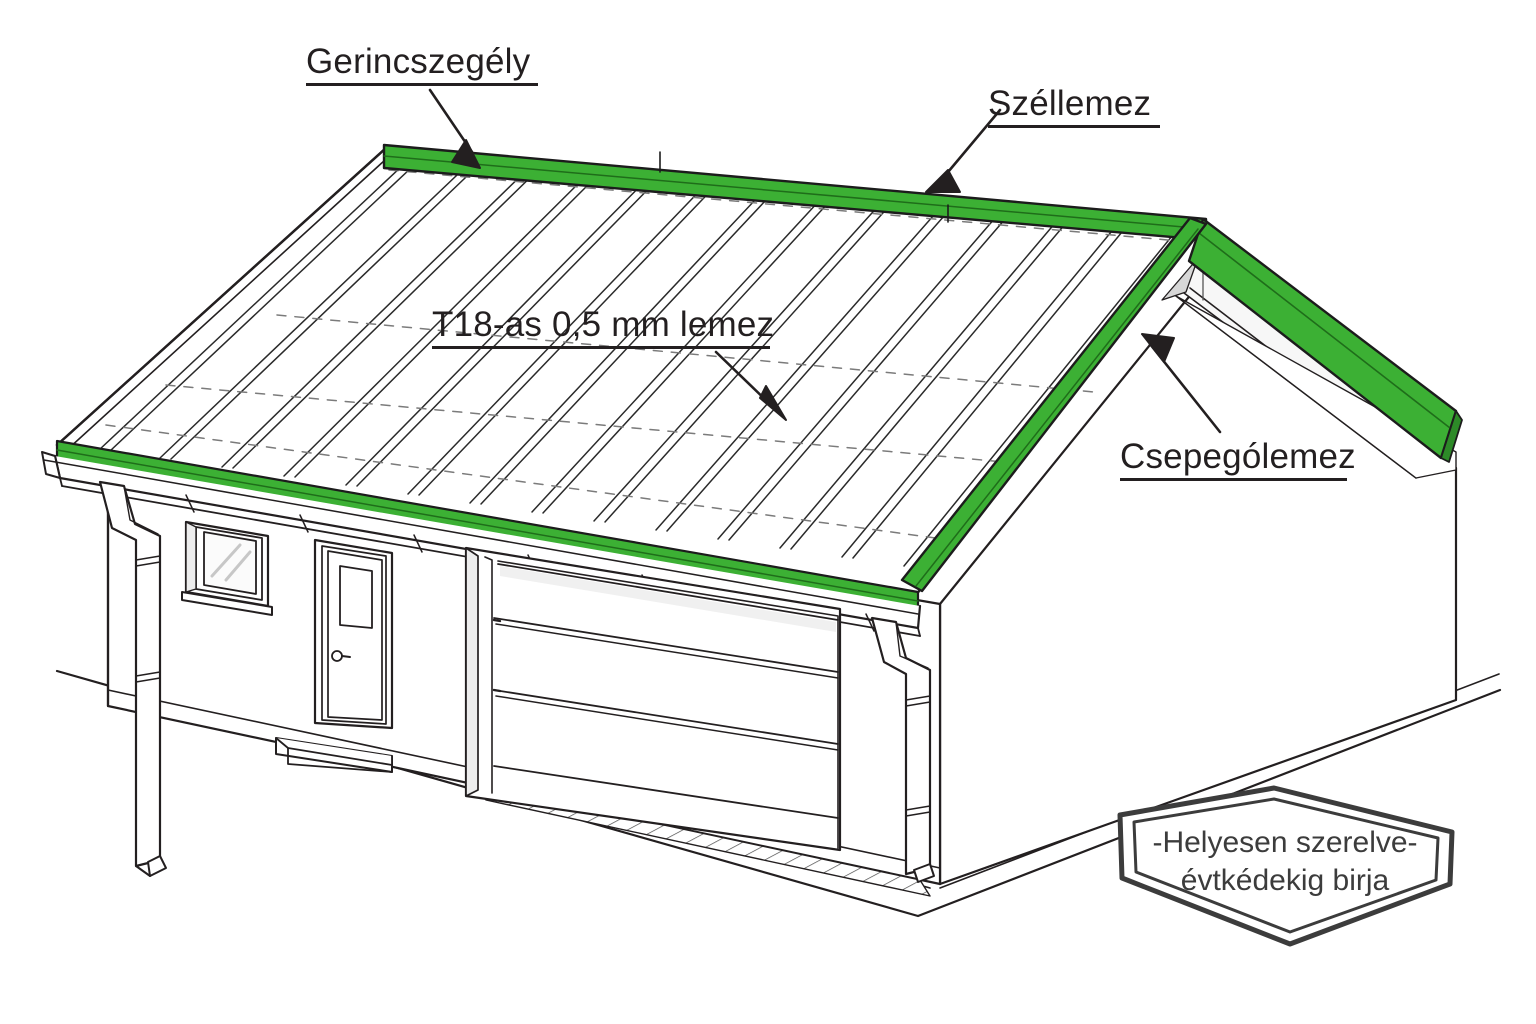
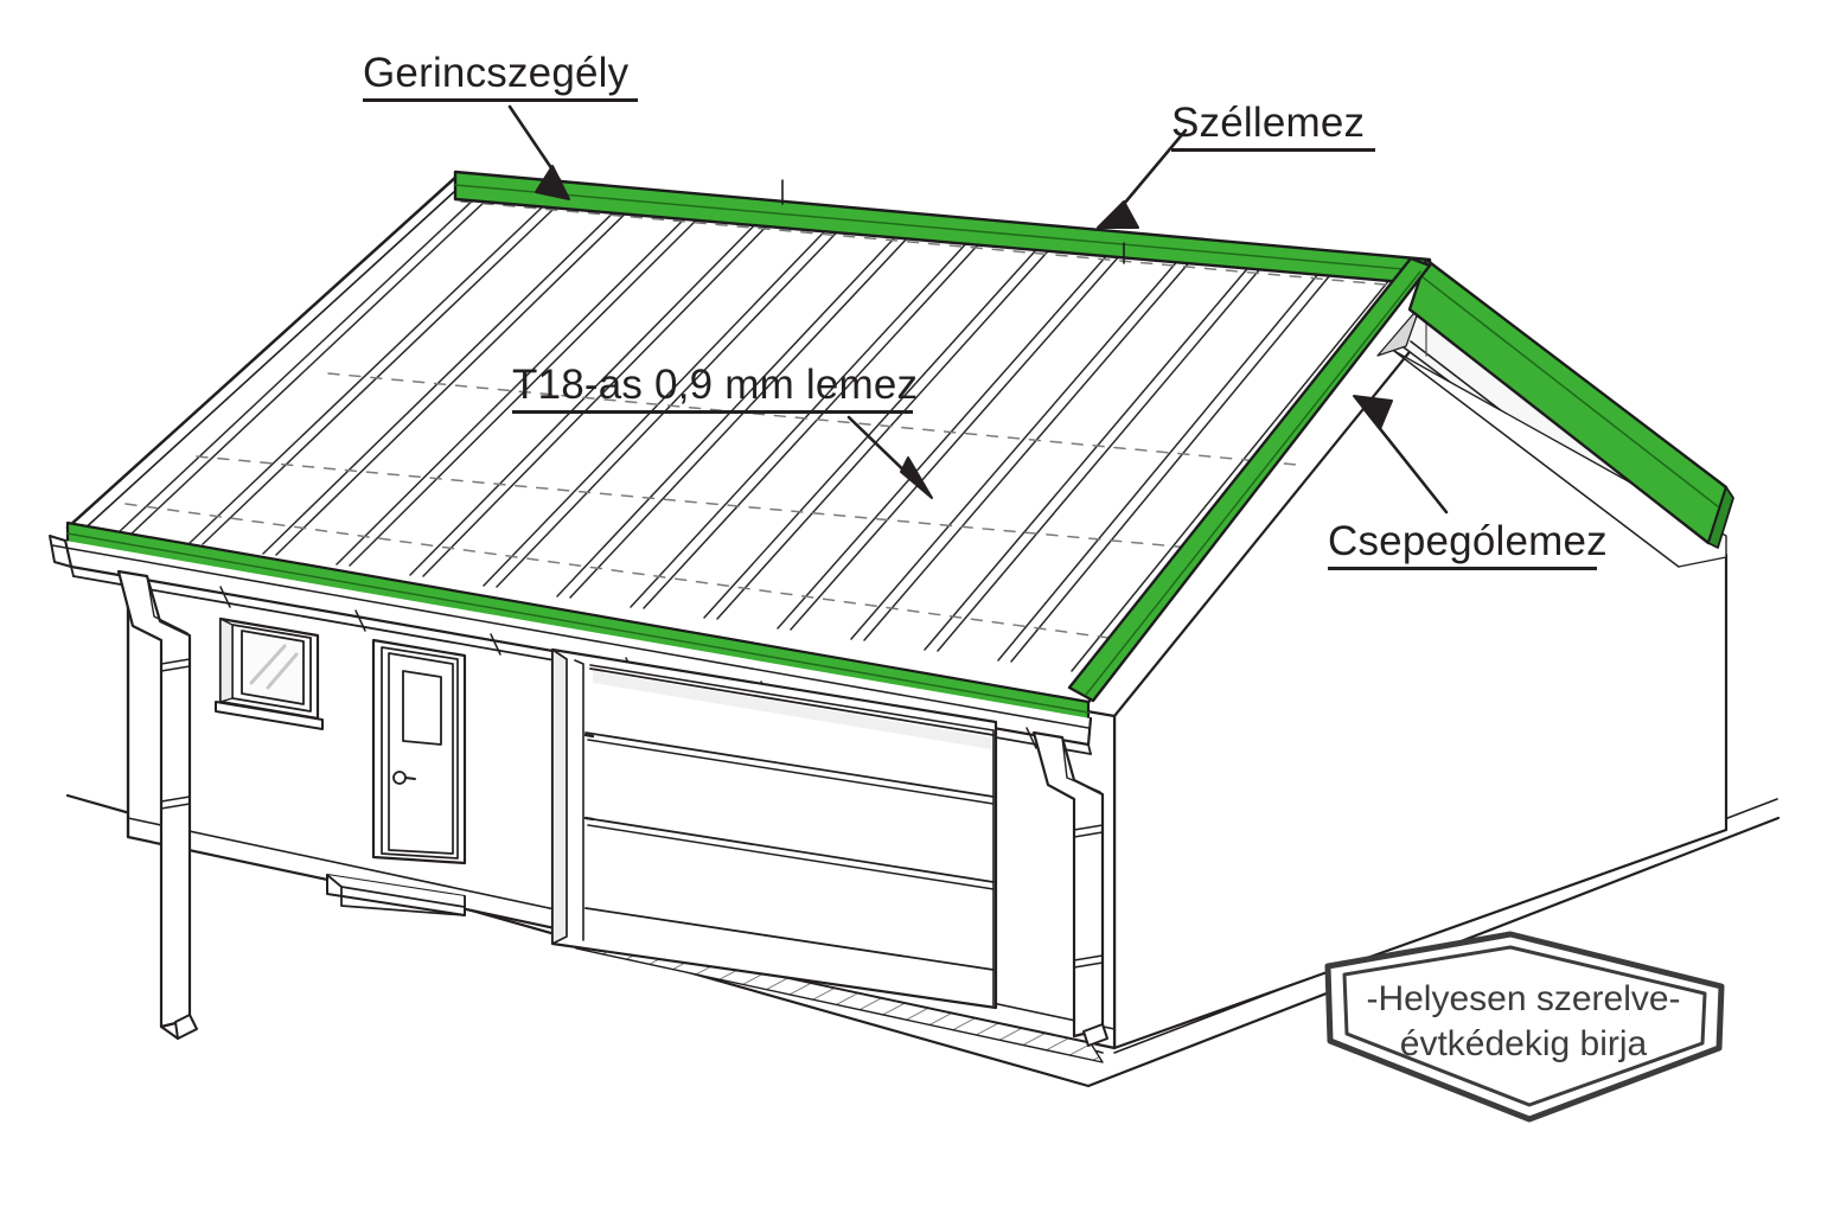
  Gerincszegély
  Széllemez
  Csepególemez
- T18-as 0,5 mm lemez
+ T18-as 0,9 mm lemez
  -Helyesen szerelve-
  évtkédekig birja
